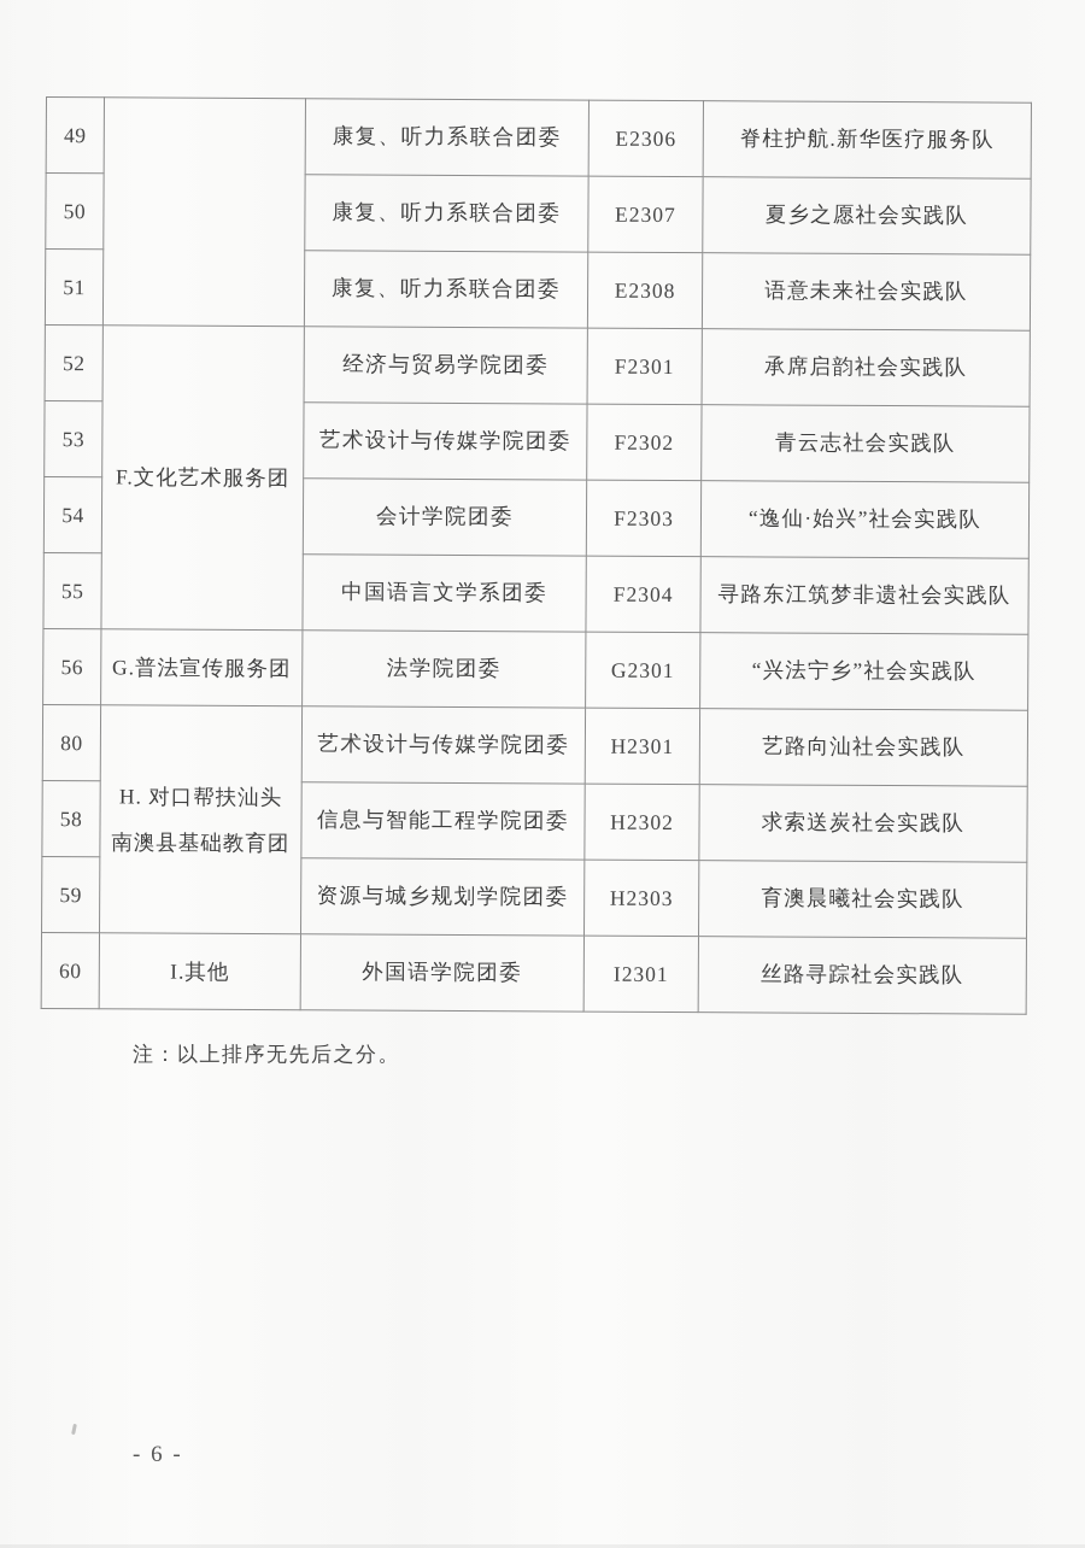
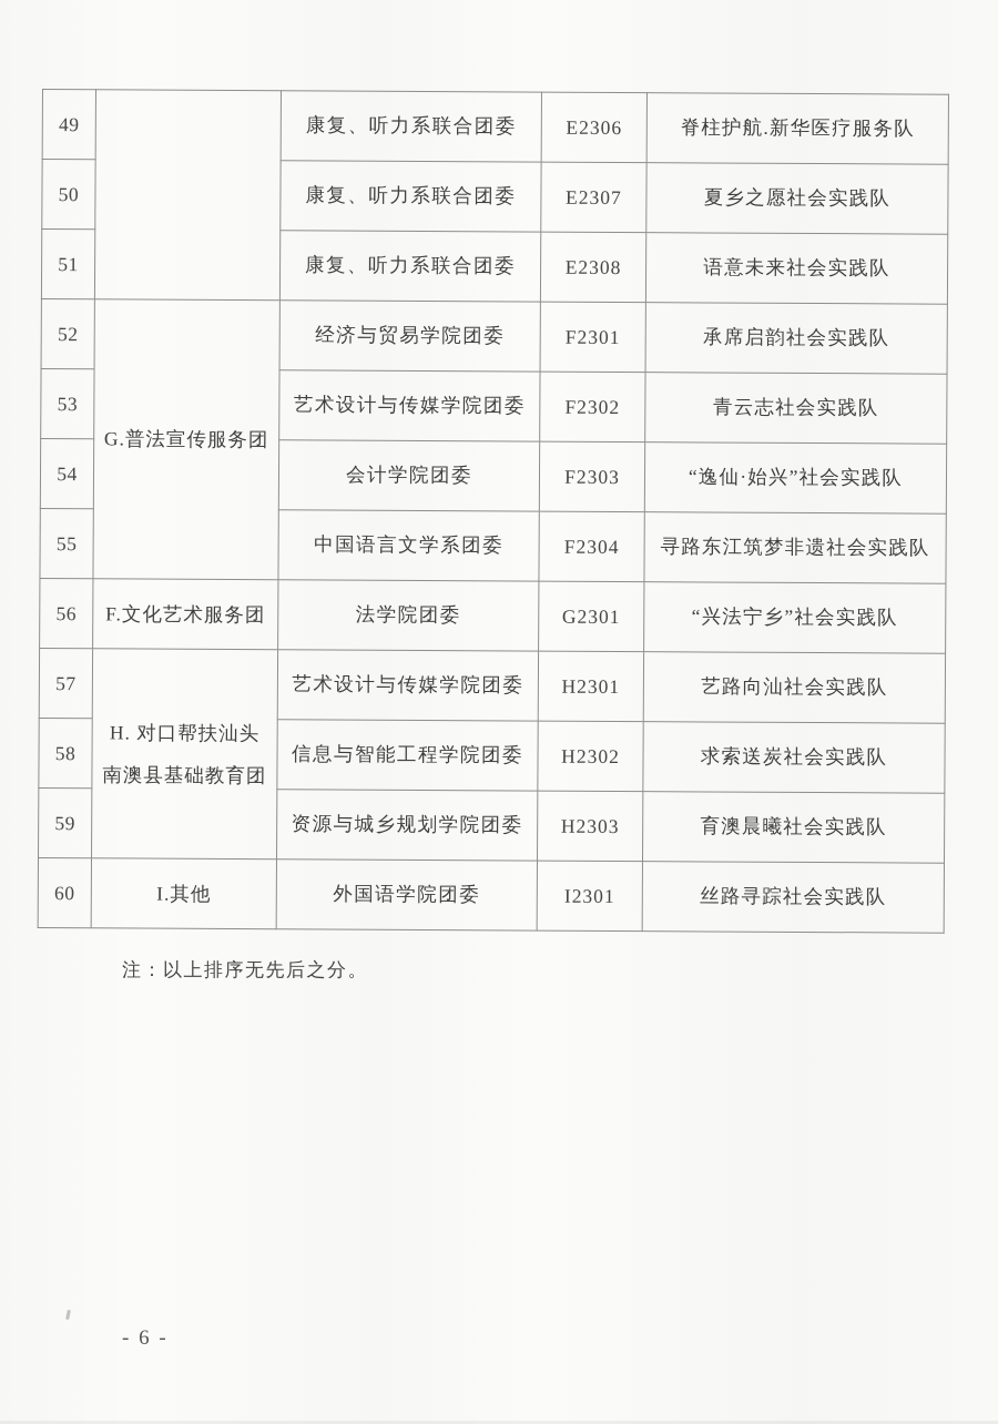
  49		康复、听力系联合团委	E2306	脊柱护航.新华医疗服务队
  50	康复、听力系联合团委	E2307	夏乡之愿社会实践队
  51	康复、听力系联合团委	E2308	语意未来社会实践队
- 52	F.文化艺术服务团	经济与贸易学院团委	F2301	承席启韵社会实践队
+ 52	G.普法宣传服务团	经济与贸易学院团委	F2301	承席启韵社会实践队
  53	艺术设计与传媒学院团委	F2302	青云志社会实践队
  54	会计学院团委	F2303	“逸仙·始兴”社会实践队
  55	中国语言文学系团委	F2304	寻路东江筑梦非遗社会实践队
- 56	G.普法宣传服务团	法学院团委	G2301	“兴法宁乡”社会实践队
+ 56	F.文化艺术服务团	法学院团委	G2301	“兴法宁乡”社会实践队
- 80	H. 对口帮扶汕头 南澳县基础教育团	艺术设计与传媒学院团委	H2301	艺路向汕社会实践队
+ 57	H. 对口帮扶汕头 南澳县基础教育团	艺术设计与传媒学院团委	H2301	艺路向汕社会实践队
  58	信息与智能工程学院团委	H2302	求索送炭社会实践队
  59	资源与城乡规划学院团委	H2303	育澳晨曦社会实践队
  60	I.其他	外国语学院团委	I2301	丝路寻踪社会实践队
  注：以上排序无先后之分。
  - 6 -
